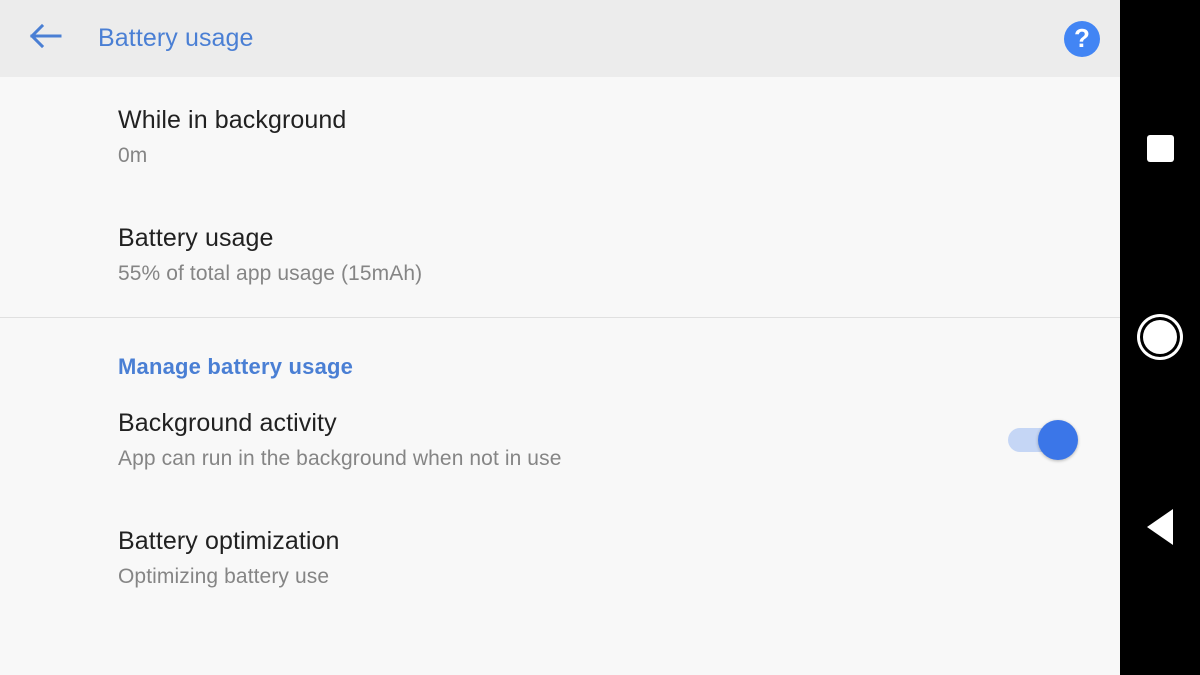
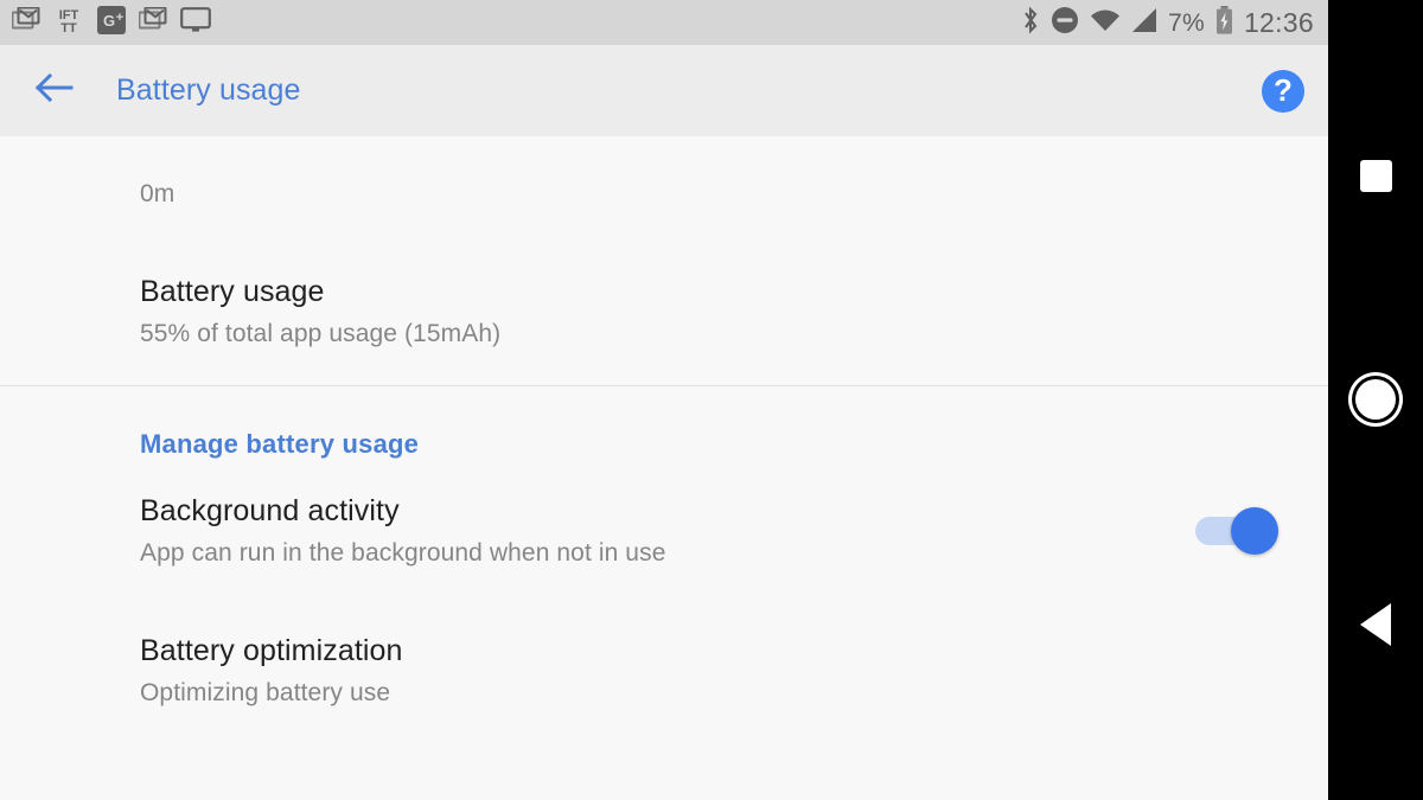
+ IFT
+ TT
+ G
+ +
+ 7%
+ 12:36
  Battery usage
  ?
- While in background
  0m
  Battery usage
  55% of total app usage (15mAh)
  Manage battery usage
  Background activity
  App can run in the background when not in use
  Battery optimization
  Optimizing battery use
